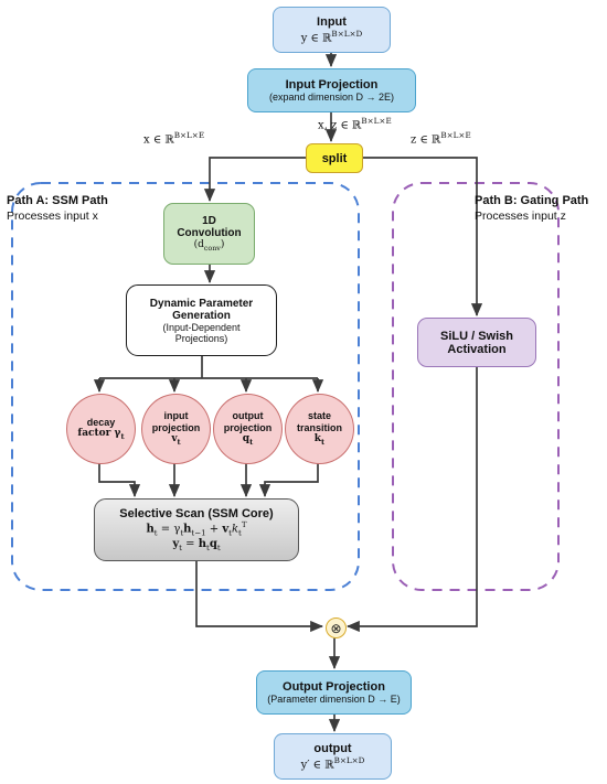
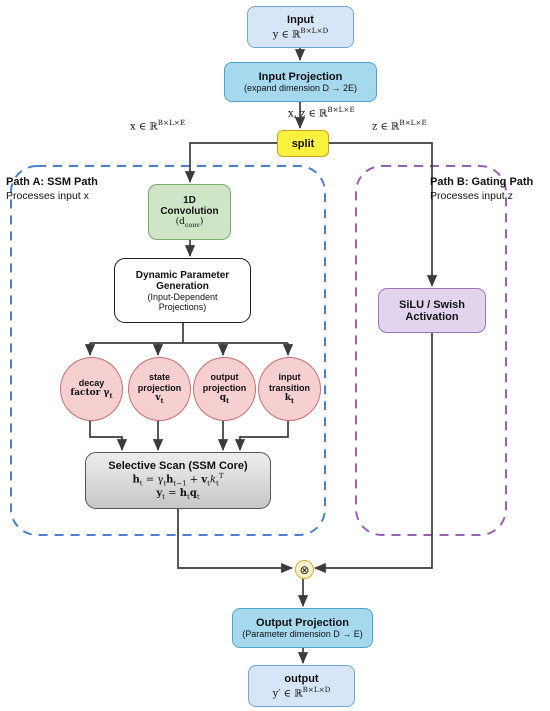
  Input
  y ∈ ℝB×L×D
  Input Projection
  (expand dimension D → 2E)
  split
  1D
  Convolution
  Dynamic Parameter
  Generation
  (Input-Dependent
  Projections)
  decay
  factor γt
- input
+ state
  projection
  vt
  output
  projection
  qt
- state
+ input
  transition
  kt
  Selective Scan (SSM Core)
  ht = γtht−1 + vtktT
  yt = htqt
  SiLU / Swish
  Activation
  ⊗
  Output Projection
  (Parameter dimension D → E)
  output
  y′ ∈ ℝB×L×D
  Path A: SSM Path
  Processes input x
  Path B: Gating Path
  Processes input z
  x, z ∈ ℝB×L×E
  x ∈ ℝB×L×E
  z ∈ ℝB×L×E
